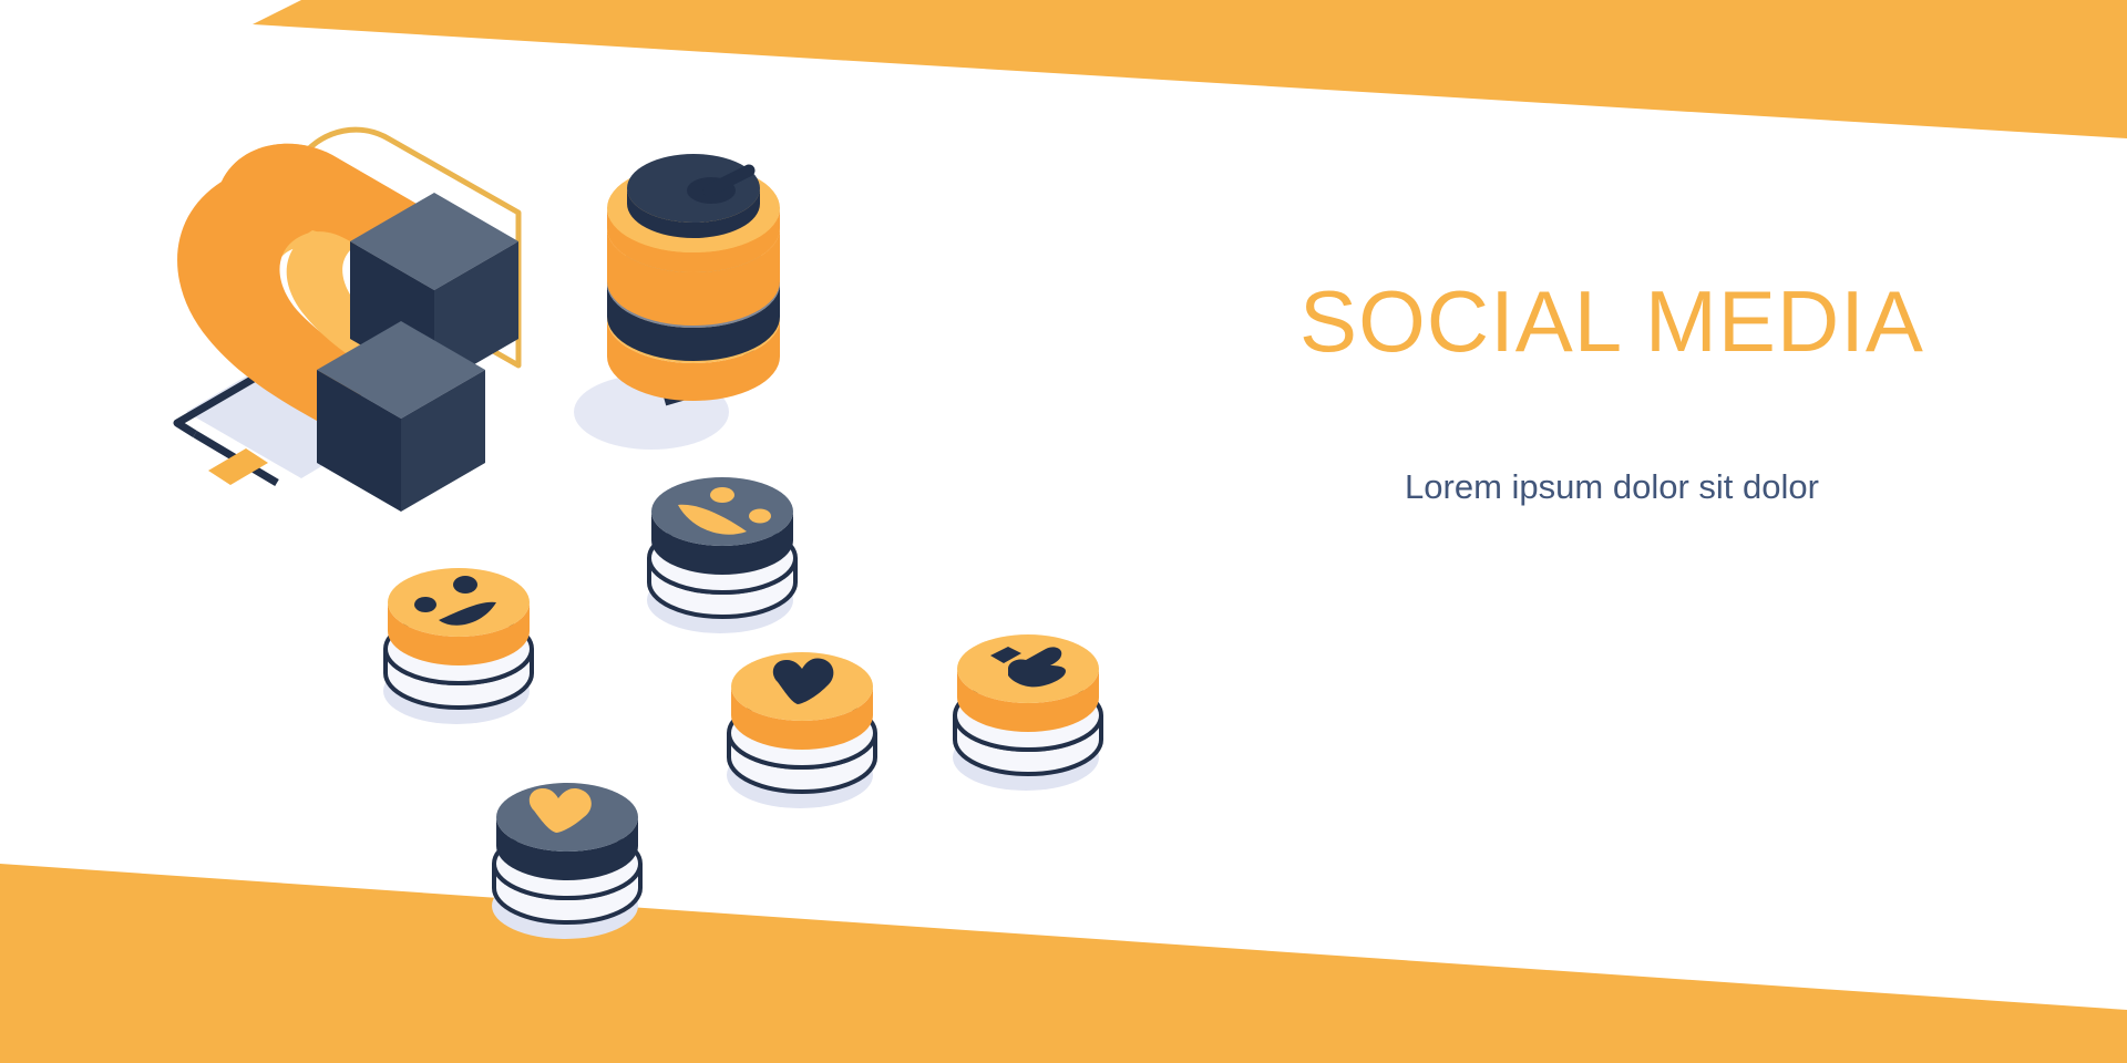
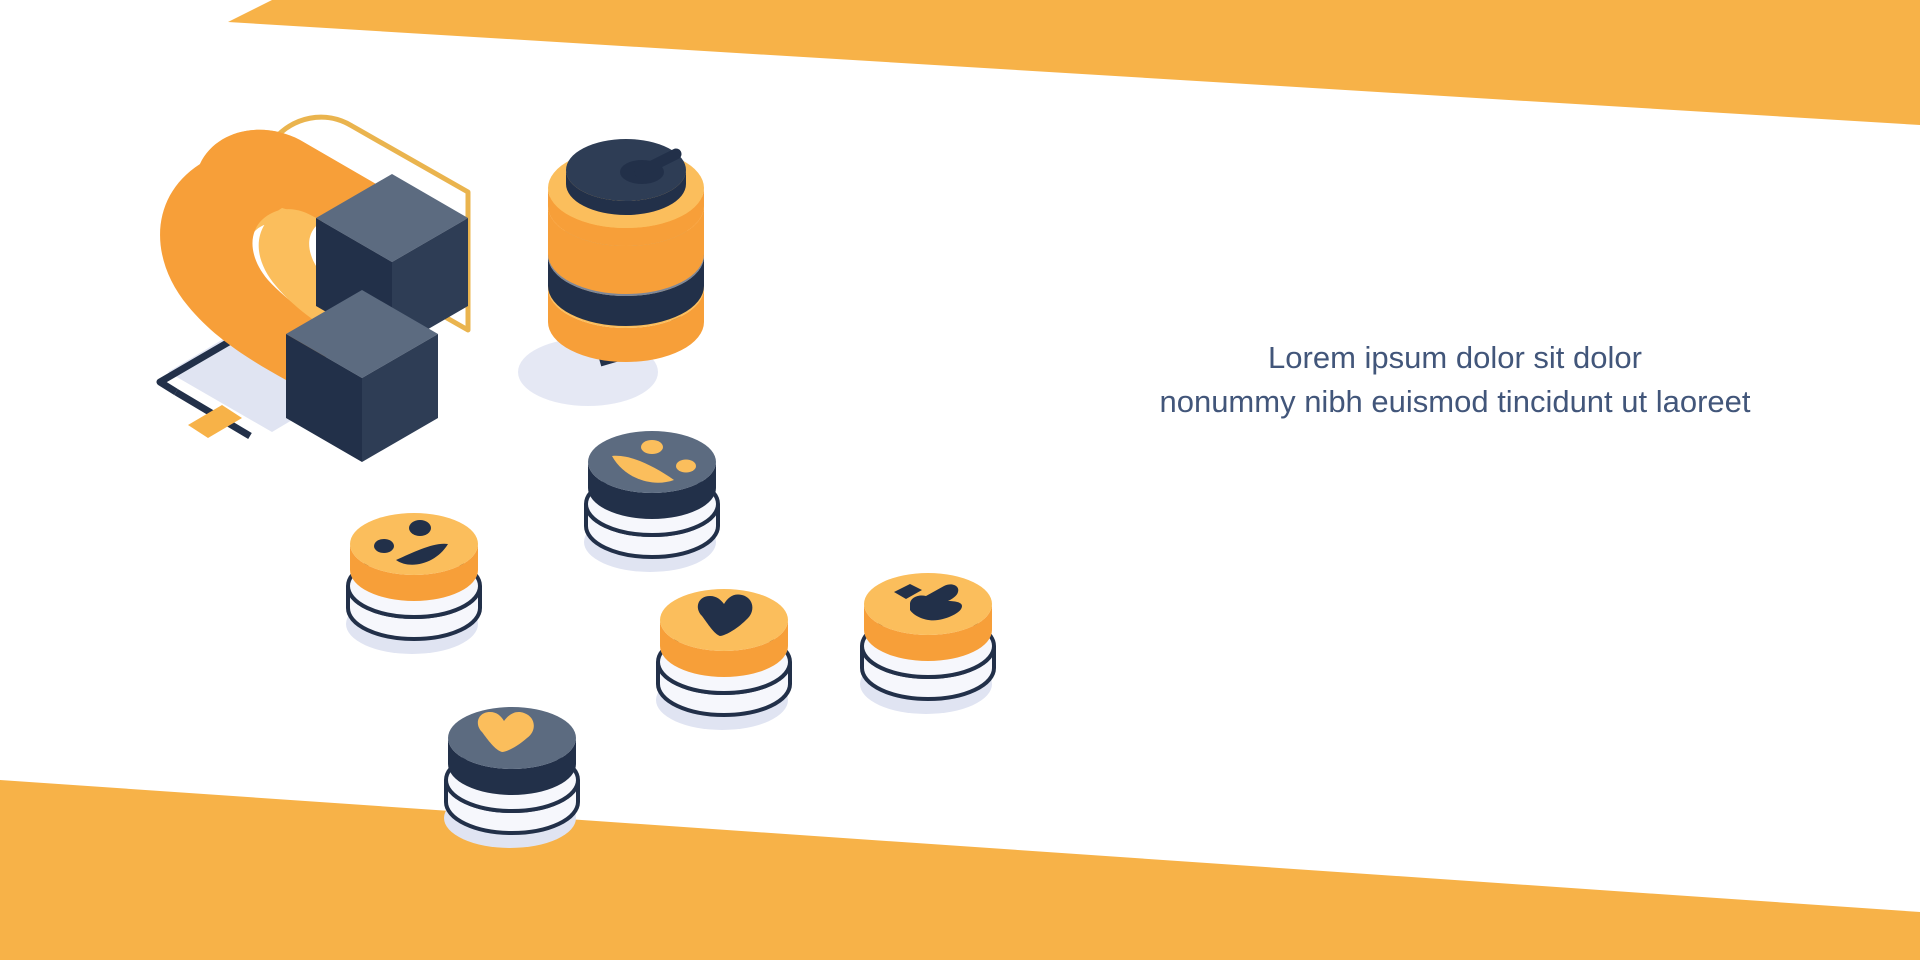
- SOCIAL MEDIA
  Lorem ipsum dolor sit dolor
+ nonummy nibh euismod tincidunt ut laoreet
